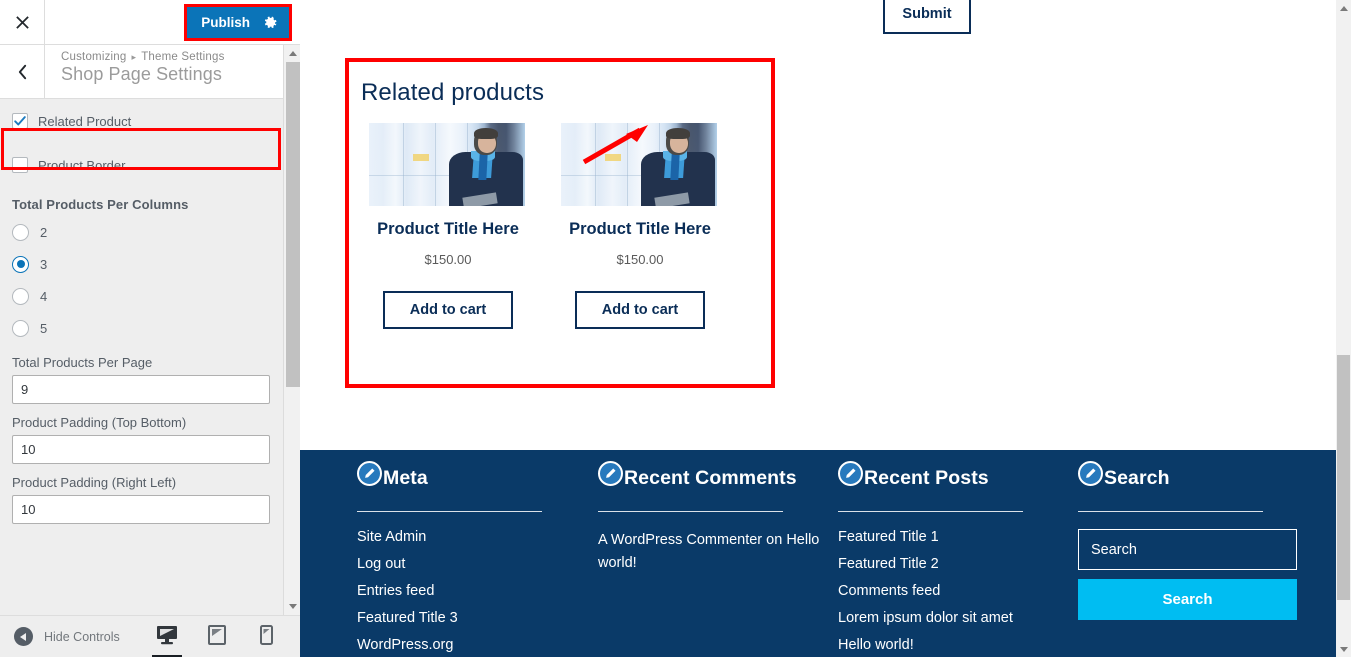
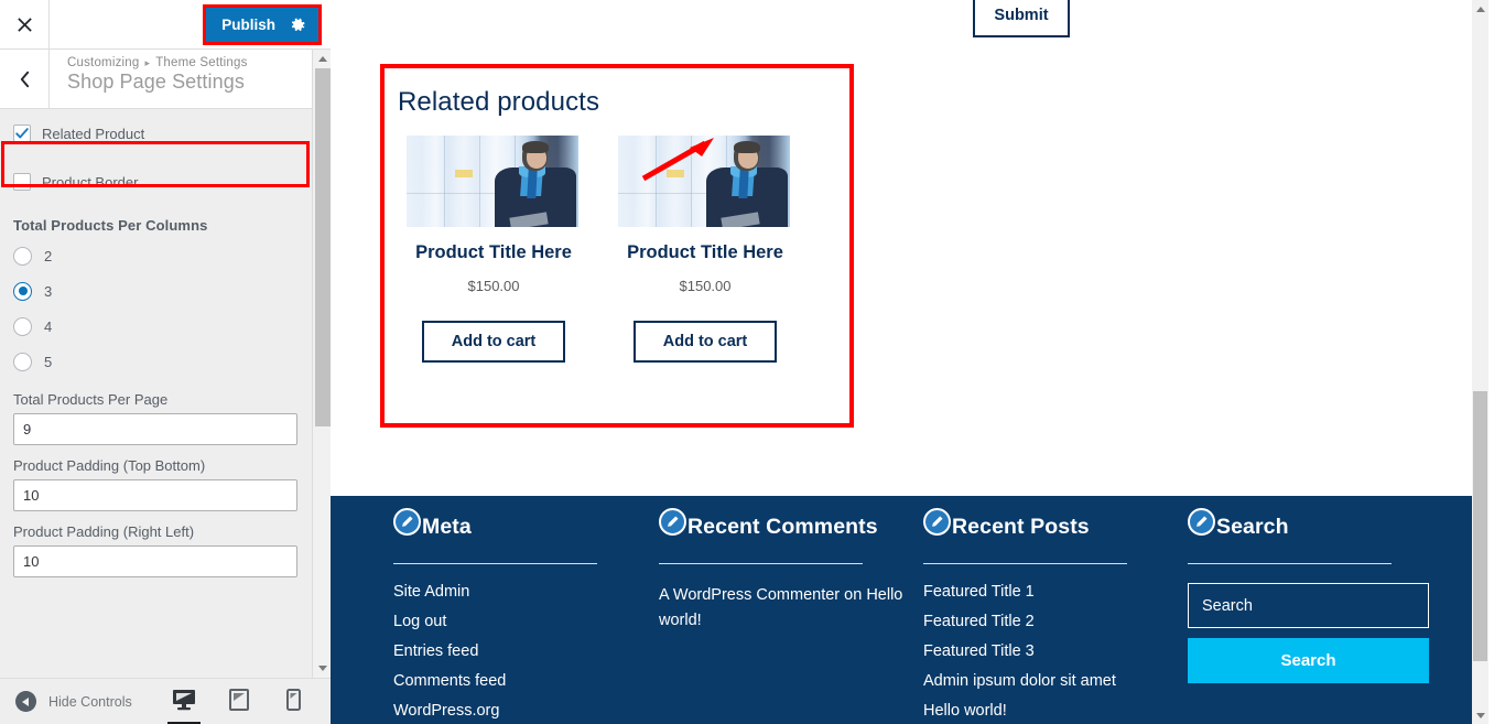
  Publish
  Customizing
  ▸
  Theme Settings
  Shop Page Settings
  Related Product
  Product Border
  Total Products Per Columns
  2
  3
  4
  5
  Total Products Per Page
  9
  Product Padding (Top Bottom)
  10
  Product Padding (Right Left)
  10
  Hide Controls
  Submit
  Related products
  Product Title Here
  $150.00
  Add to cart
  Product Title Here
  $150.00
  Add to cart
  Meta
  Site Admin
  Log out
  Entries feed
- Featured Title 3
+ Comments feed
  WordPress.org
  Recent Comments
  A WordPress Commenter on Hello world!
  Recent Posts
  Featured Title 1
  Featured Title 2
- Comments feed
+ Featured Title 3
- Lorem ipsum dolor sit amet
+ Admin ipsum dolor sit amet
  Hello world!
  Search
  Search Search
